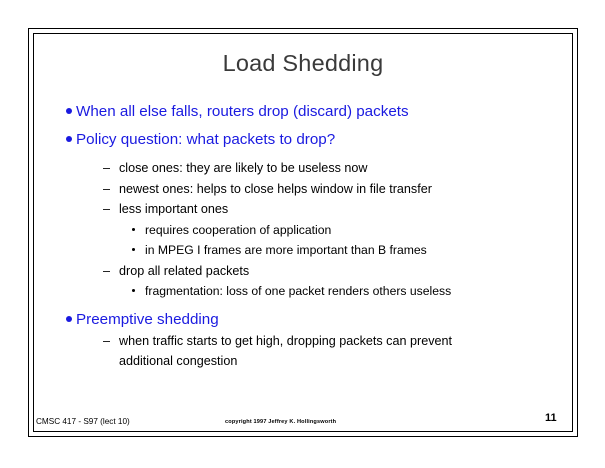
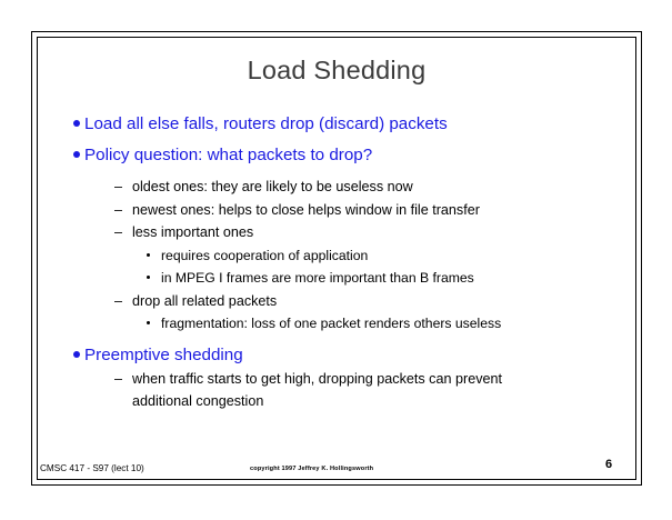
  Load Shedding
- When all else falls, routers drop (discard) packets
+ Load all else falls, routers drop (discard) packets
  Policy question: what packets to drop?
  –
- close ones: they are likely to be useless now
+ oldest ones: they are likely to be useless now
  –
  newest ones: helps to close helps window in file transfer
  –
  less important ones
  requires cooperation of application
  in MPEG I frames are more important than B frames
  –
  drop all related packets
  fragmentation: loss of one packet renders others useless
  Preemptive shedding
  –
  when traffic starts to get high, dropping packets can prevent
  additional congestion
  CMSC 417 - S97 (lect 10)
- 11
+ 6
